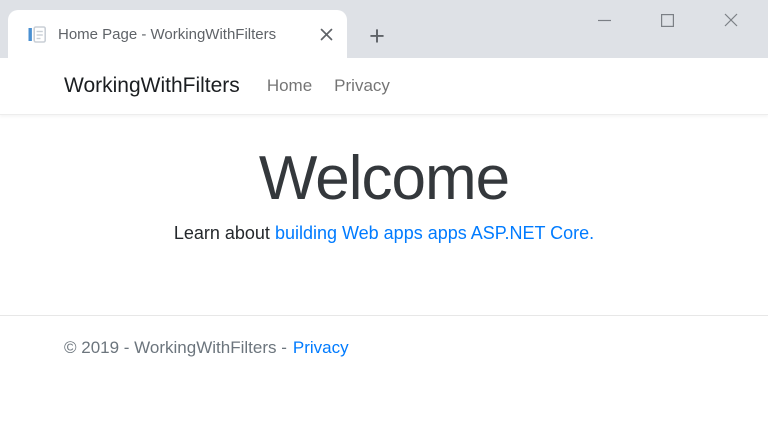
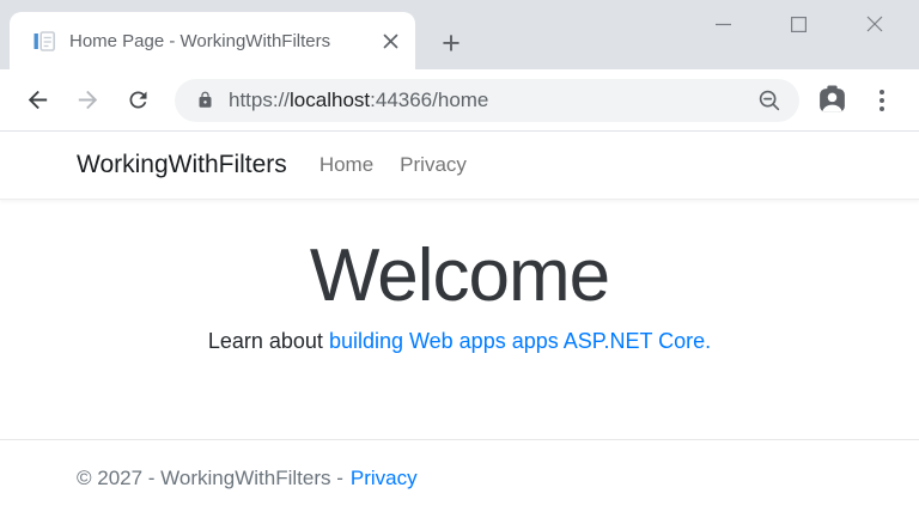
  Home Page - WorkingWithFilters
  +
+ https://localhost:44366/home
  WorkingWithFilters
  Home
  Privacy
  Welcome
  Learn about building Web apps apps ASP.NET Core.
- © 2019 - WorkingWithFilters -
+ © 2027 - WorkingWithFilters -
  Privacy
